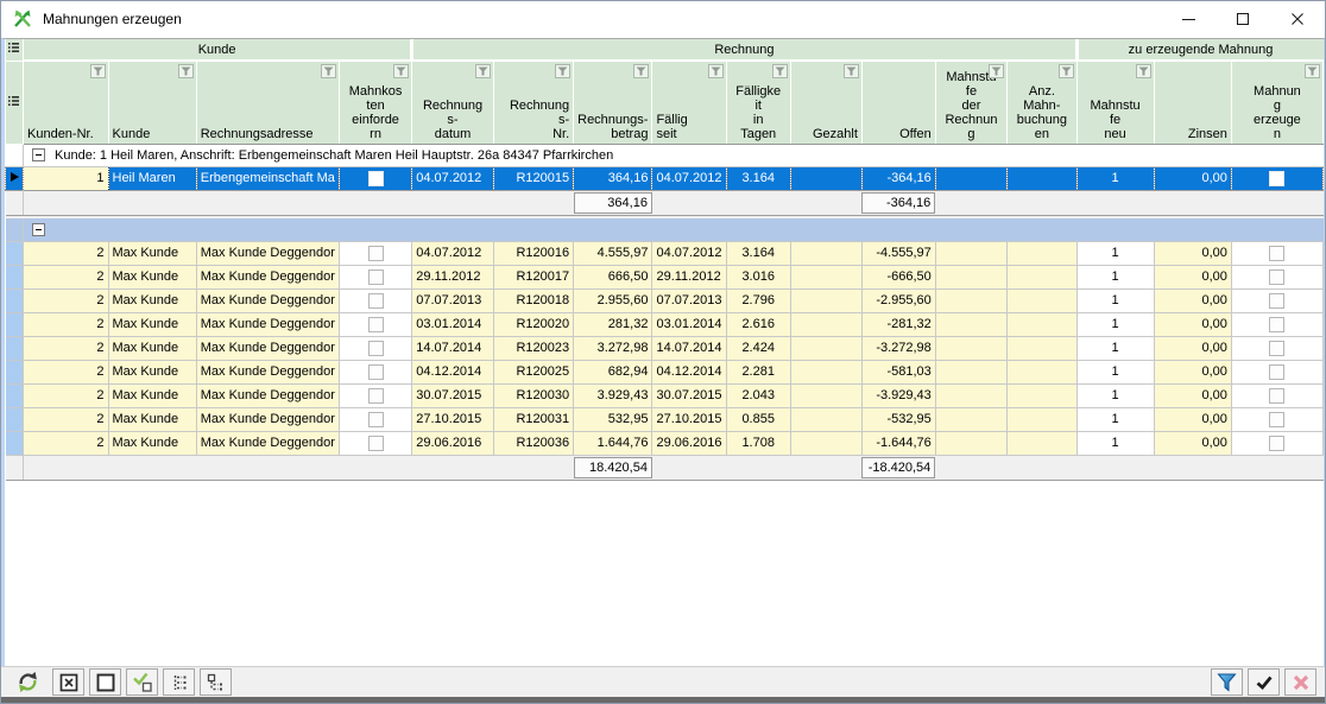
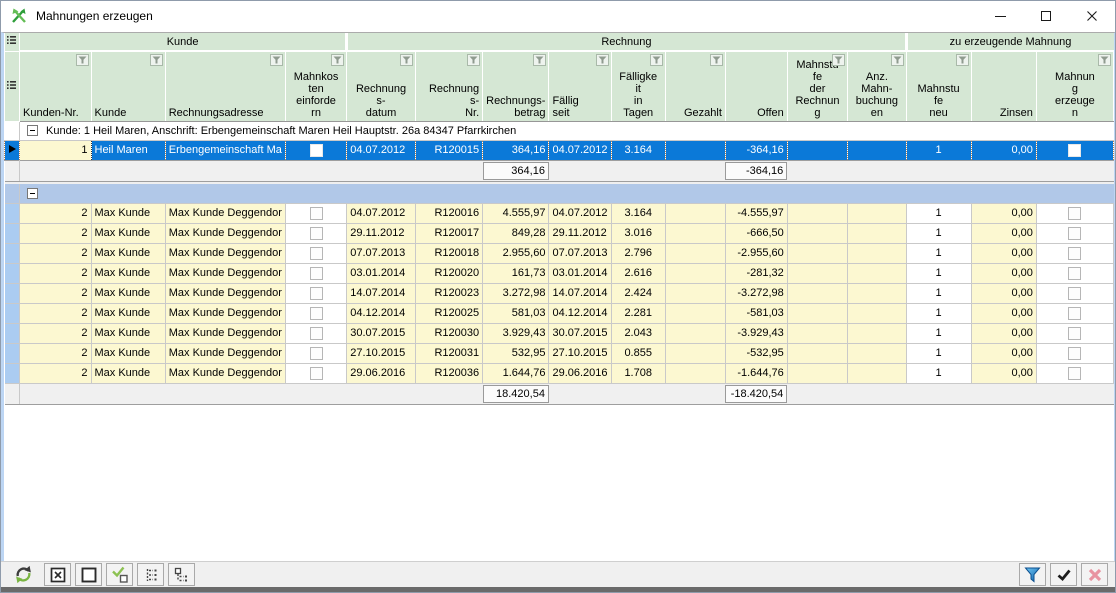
  Mahnungen erzeugen
  	Kunde	Rechnung	zu erzeugende Mahnung
  	Kunden-Nr.	Kunde	Rechnungsadresse	Mahnkos ten einforde rn	Rechnung s- datum	Rechnung s- Nr.	Rechnungs- betrag	Fällig seit	Fälligke it in Tagen	Gezahlt	Offen	Mahnst fe der Rechnun g	Anz. Mahn- buchung en	Mahnstu fe neu	Zinsen	Mahnun g erzeuge n
  	Kunde: 1 Heil Maren, Anschrift: Erbengemeinschaft Maren Heil Hauptstr. 26a 84347 Pfarrkirchen
  	1	Heil Maren	Erbengemeinschaft Ma		04.07.2012	R120015	364,16	04.07.2012	3.164		-364,16			1	0,00
  							364,16				-364,16
  	2	Max Kunde	Max Kunde Deggendor		04.07.2012	R120016	4.555,97	04.07.2012	3.164		-4.555,97			1	0,00
- 	2	Max Kunde	Max Kunde Deggendor		29.11.2012	R120017	666,50	29.11.2012	3.016		-666,50			1	0,00
+ 	2	Max Kunde	Max Kunde Deggendor		29.11.2012	R120017	849,28	29.11.2012	3.016		-666,50			1	0,00
  	2	Max Kunde	Max Kunde Deggendor		07.07.2013	R120018	2.955,60	07.07.2013	2.796		-2.955,60			1	0,00
- 	2	Max Kunde	Max Kunde Deggendor		03.01.2014	R120020	281,32	03.01.2014	2.616		-281,32			1	0,00
+ 	2	Max Kunde	Max Kunde Deggendor		03.01.2014	R120020	161,73	03.01.2014	2.616		-281,32			1	0,00
  	2	Max Kunde	Max Kunde Deggendor		14.07.2014	R120023	3.272,98	14.07.2014	2.424		-3.272,98			1	0,00
- 	2	Max Kunde	Max Kunde Deggendor		04.12.2014	R120025	682,94	04.12.2014	2.281		-581,03			1	0,00
+ 	2	Max Kunde	Max Kunde Deggendor		04.12.2014	R120025	581,03	04.12.2014	2.281		-581,03			1	0,00
  	2	Max Kunde	Max Kunde Deggendor		30.07.2015	R120030	3.929,43	30.07.2015	2.043		-3.929,43			1	0,00
  	2	Max Kunde	Max Kunde Deggendor		27.10.2015	R120031	532,95	27.10.2015	0.855		-532,95			1	0,00
  	2	Max Kunde	Max Kunde Deggendor		29.06.2016	R120036	1.644,76	29.06.2016	1.708		-1.644,76			1	0,00
  							18.420,54				-18.420,54
